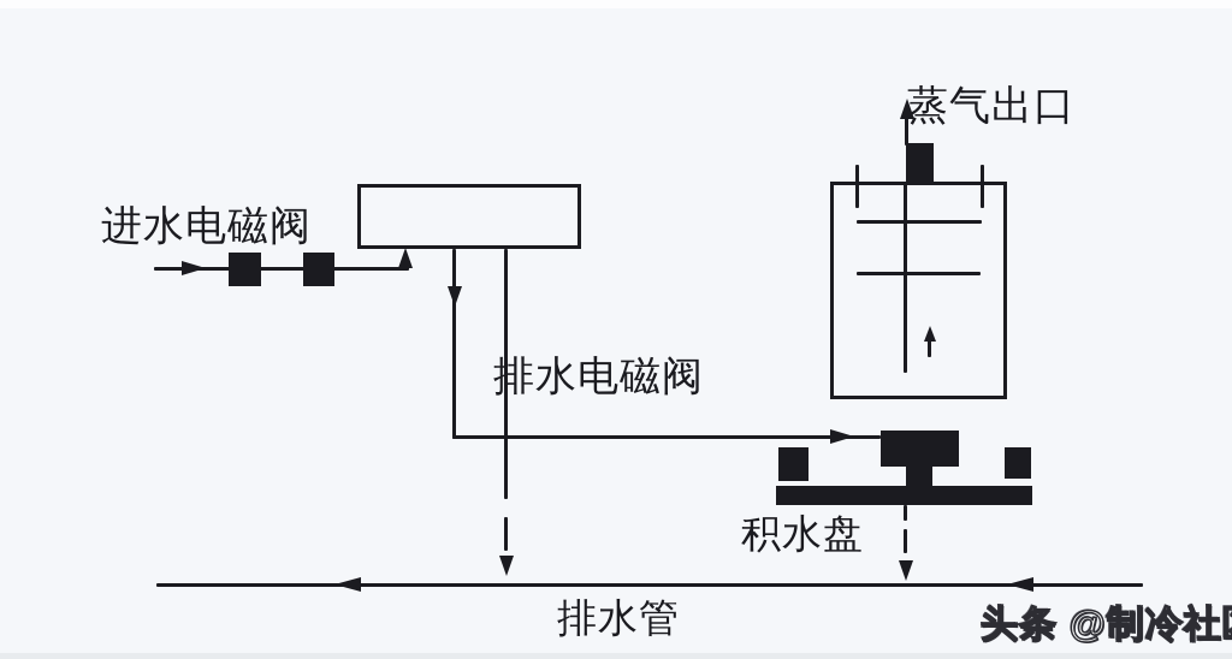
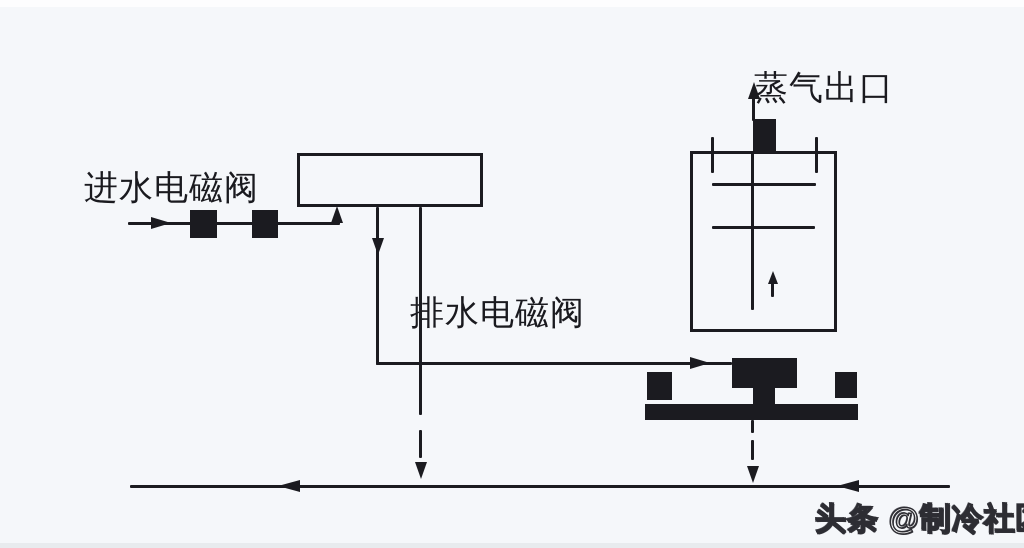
  进水电磁阀
  排水电磁阀
  蒸气出口
- 积水盘
- 排水管
  头条 @制冷社
